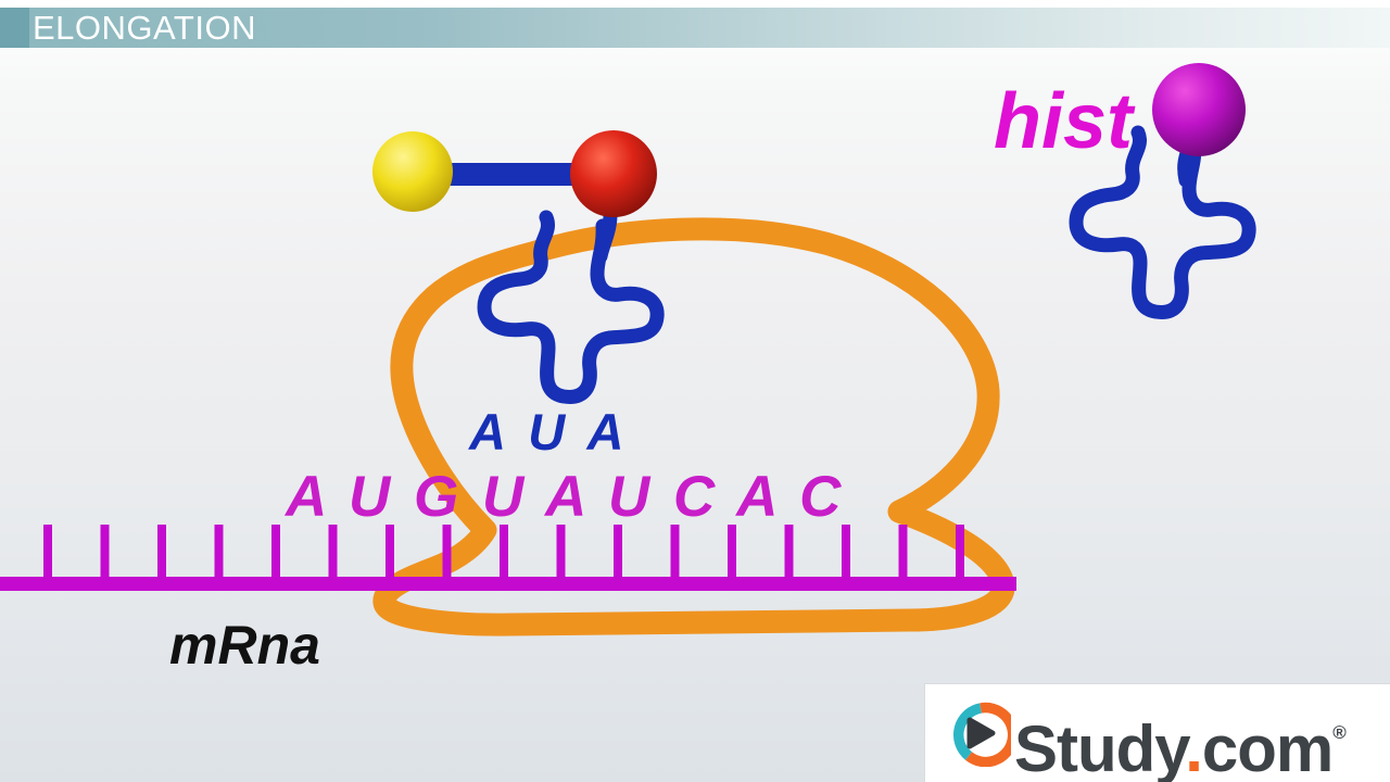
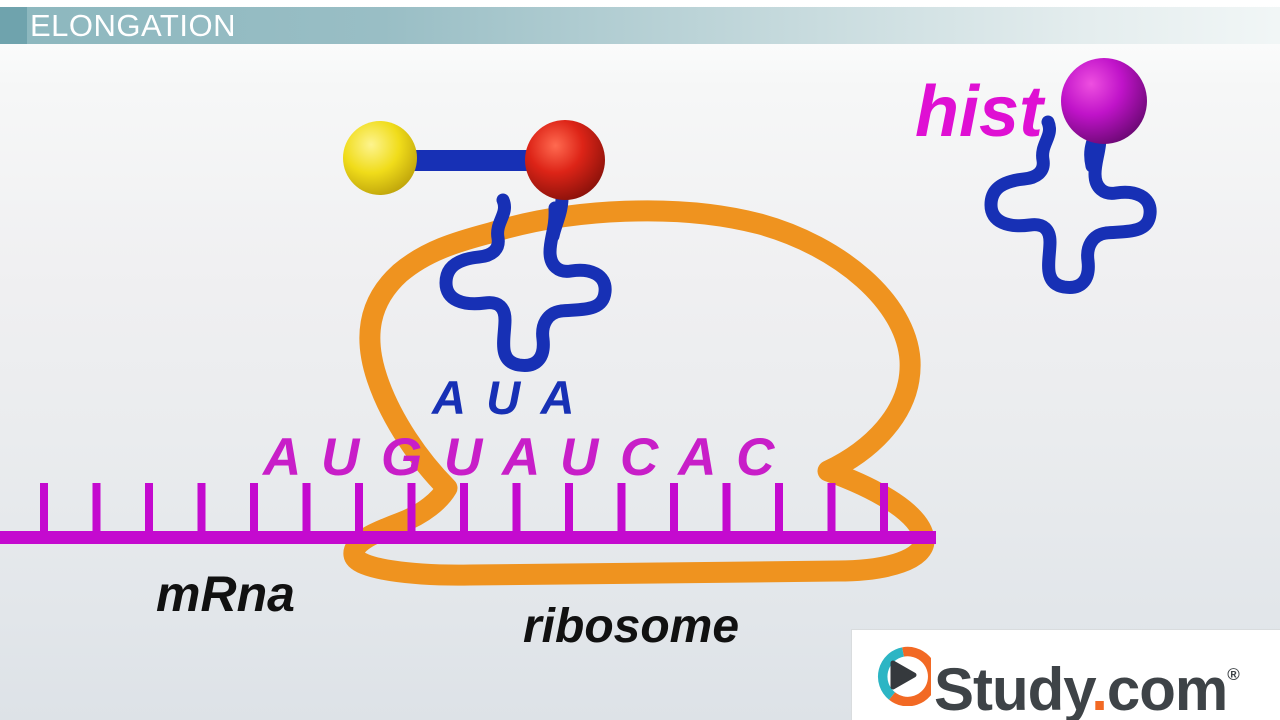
  ELONGATION
  A U A
  A U G U A U C A C
  mRna
+ ribosome
  hist
  Study.com®
